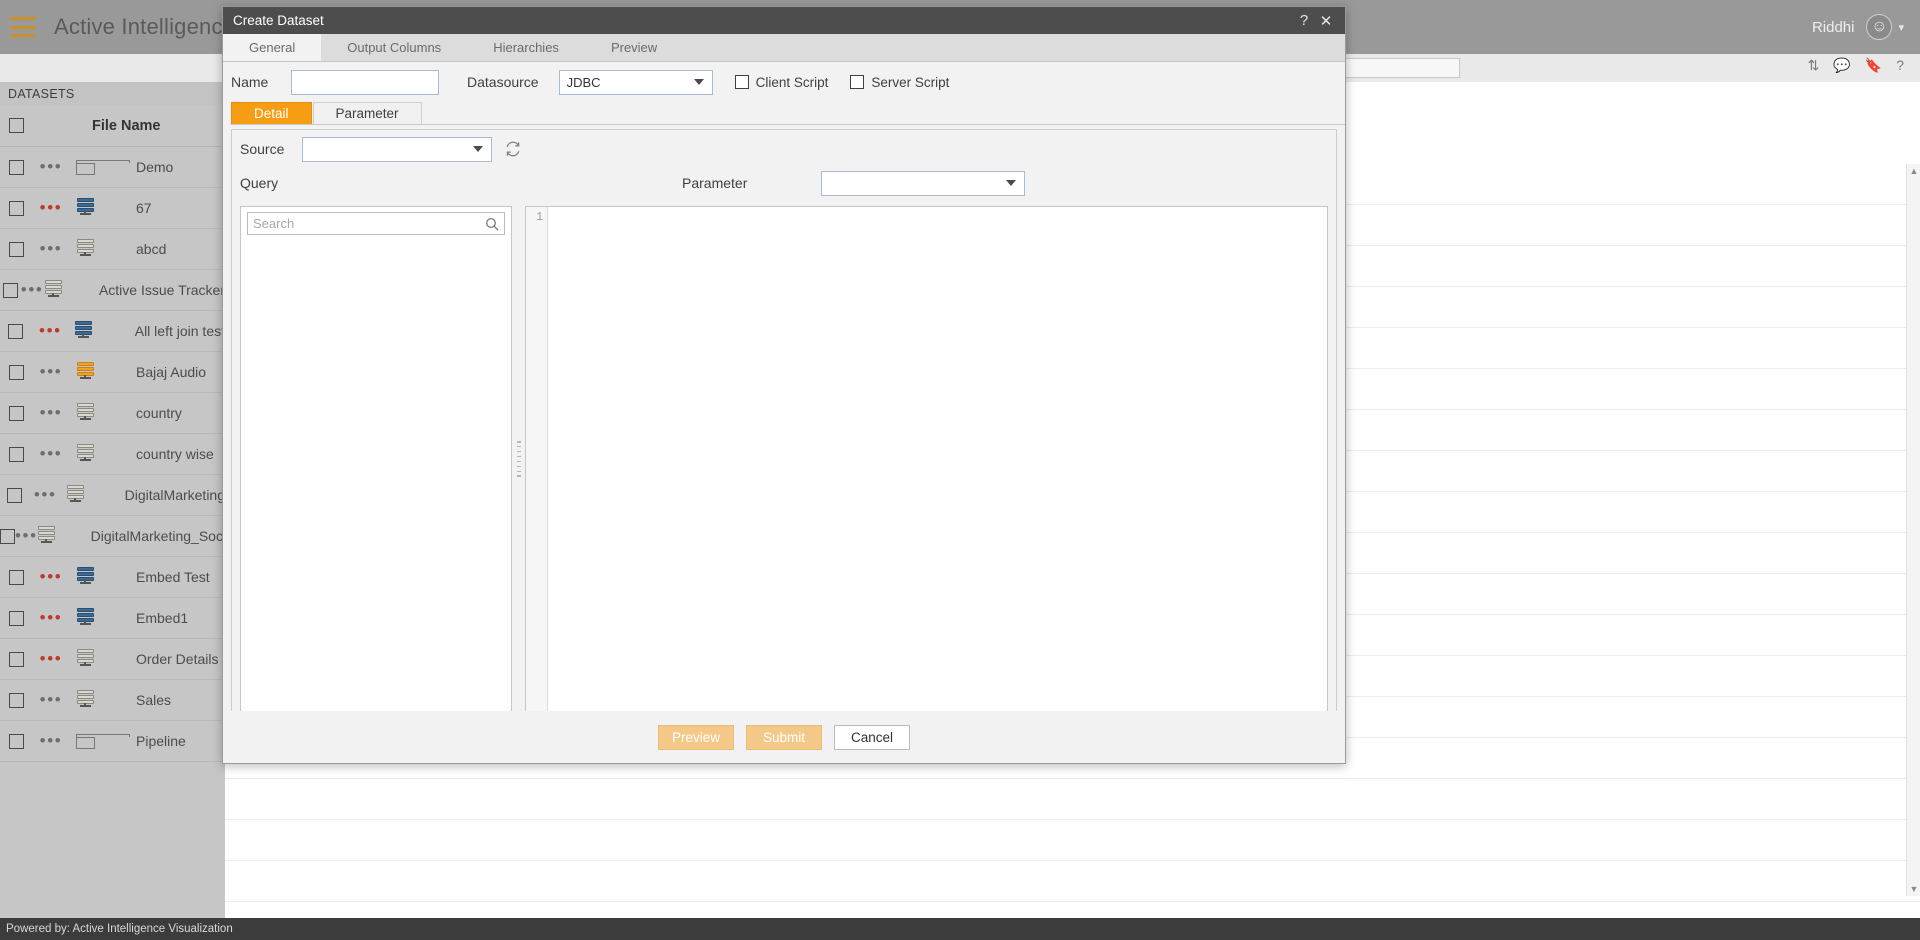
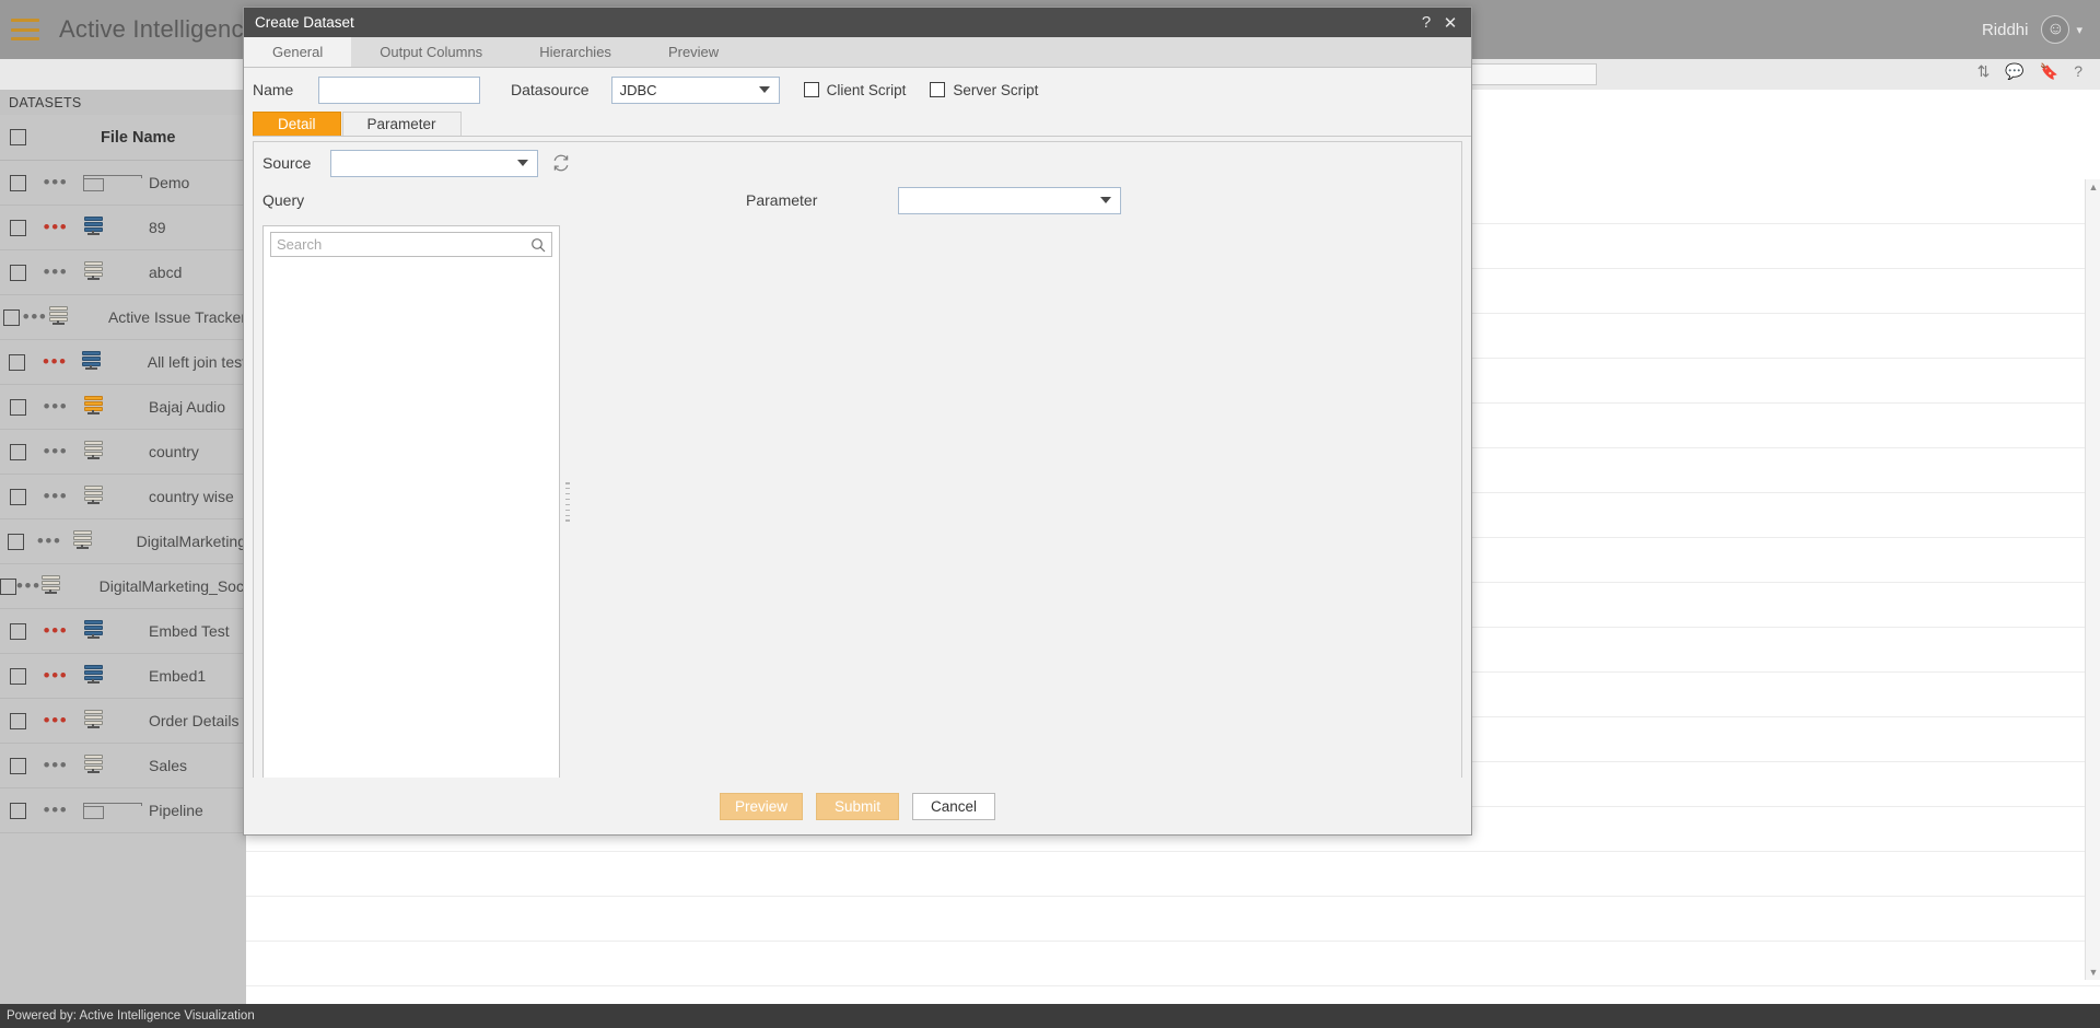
  Active Intelligenc
  Riddhi
  ☺
  ▾
  ⇅
  💬
  🔖
  ?
  DATASETS
  File Name
  •••
  Demo
  •••
- 67
+ 89
  •••
  abcd
  •••
  Active Issue Tracke
  •••
  All left join tes
  •••
  Bajaj Audio
  •••
  country
  •••
  country wise
  •••
  DigitalMarketin
  •••
  DigitalMarketing_Soc
  •••
  Embed Test
  •••
  Embed1
  •••
  Order Details
  •••
  Sales
  •••
  Pipeline
  ▲
  ▼
  Powered by: Active Intelligence Visualization
  Create Dataset
  ?
  ✕
  General
  Output Columns
  Hierarchies
  Preview
  Name
  Datasource
  JDBC
  Client Script
  Server Script
  Detail
  Parameter
  Source
  Query
  Parameter
  Search
- 1
  Preview
  Submit
  Cancel
